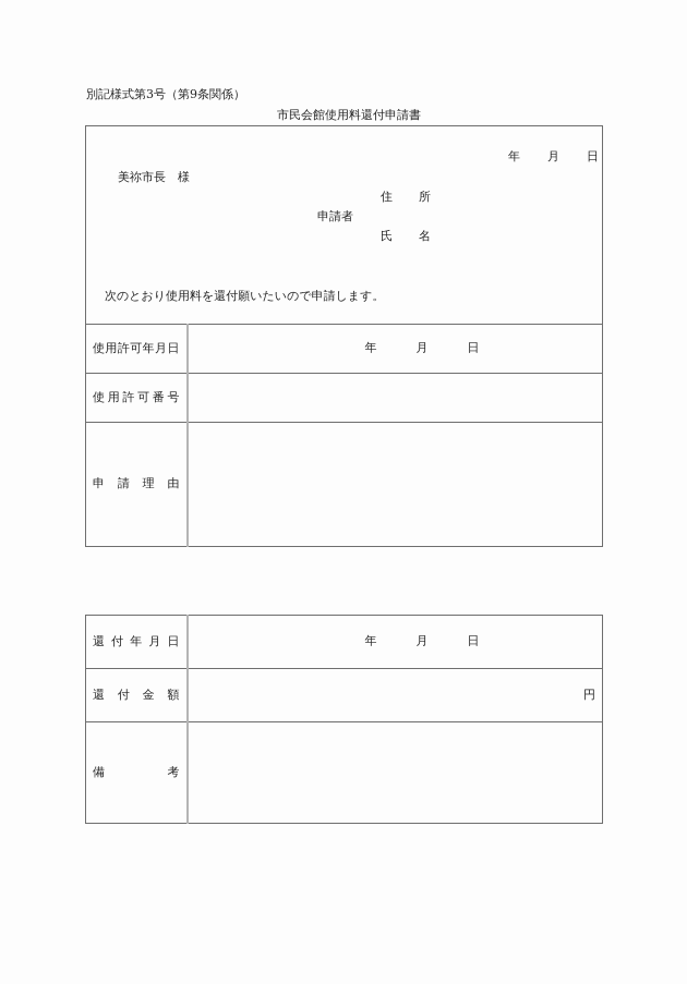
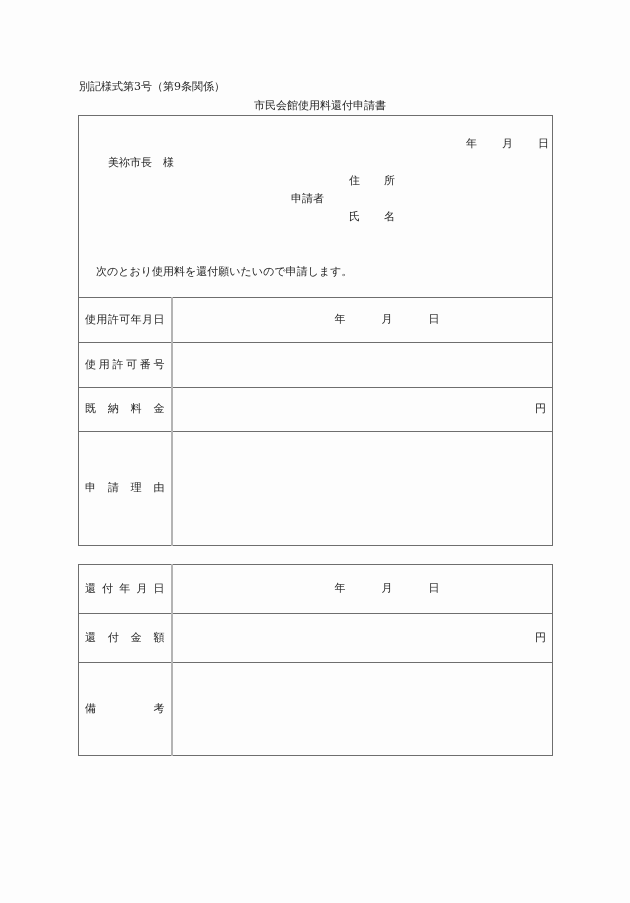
  別記様式第3号（第9条関係）
  市民会館使用料還付申請書
  年
  月
  日
  美祢市長 様
  住
  所
  申請者
  氏
  名
  次のとおり使用料を還付願いたいので申請します。
  使 用 許 可 年 月 日	年 月 日
  使 用 許 可 番 号
+ 既 納 料 金	円
  申 請 理 由
  還 付 年 月 日	年 月 日
  還 付 金 額	円
  備 考
